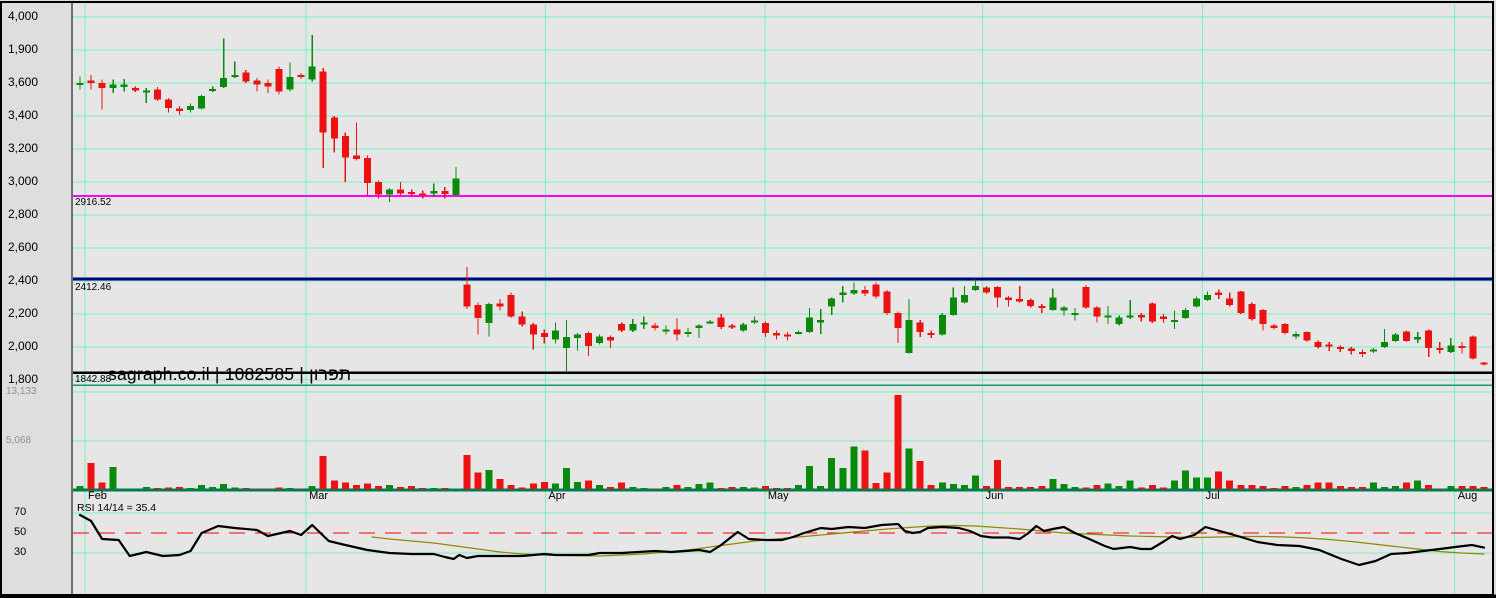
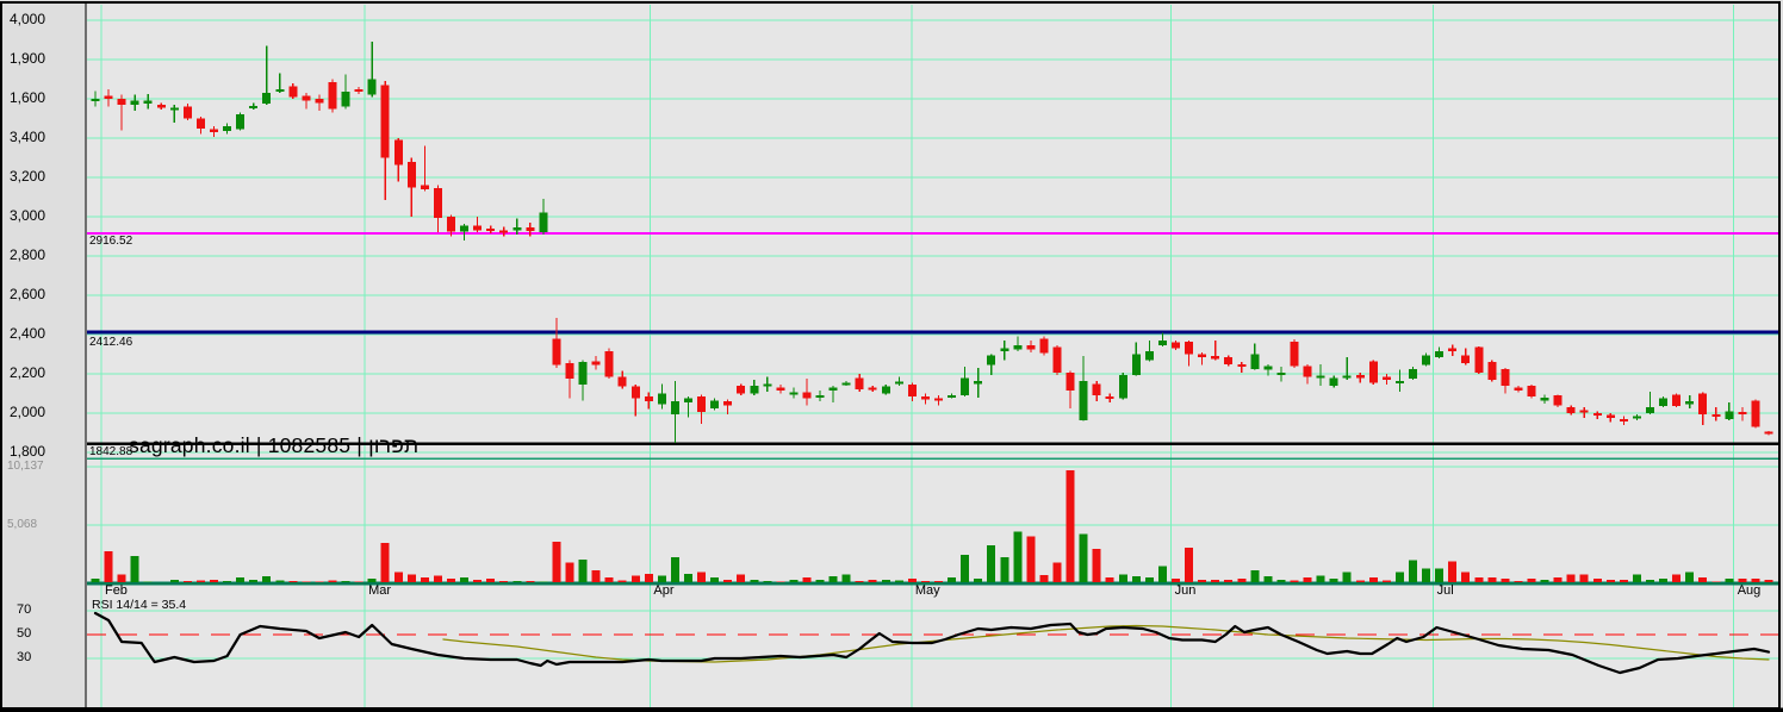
  sagraph.co.il | 1082585 | תפרון
  2916.52
  2412.46
  1842.88
  RSI 14/14 = 35.4
  4,000
  1,900
- 3,600
+ 1,600
  3,400
  3,200
  3,000
  2,800
  2,600
  2,400
  2,200
  2,000
  1,800
- 13,133
+ 10,137
  5,068
  70
  50
  30
  Feb
  Mar
  Apr
  May
  Jun
  Jul
  Aug
